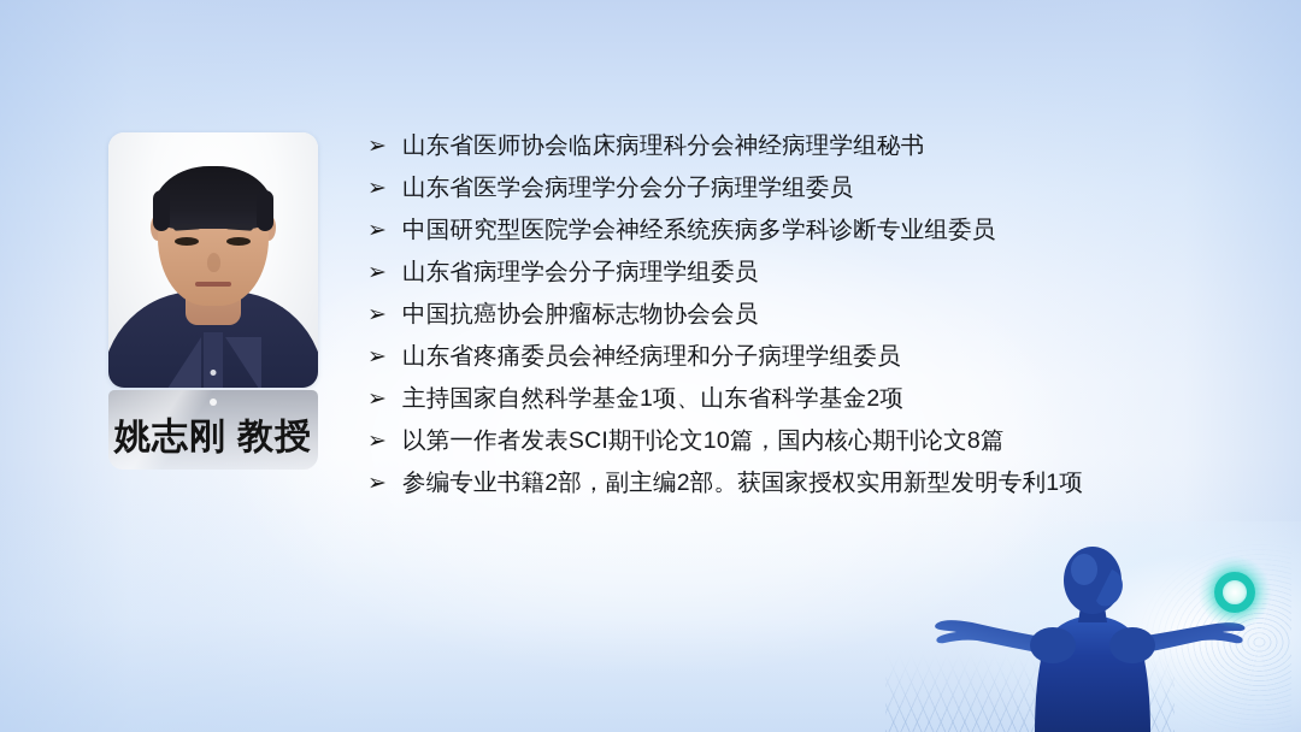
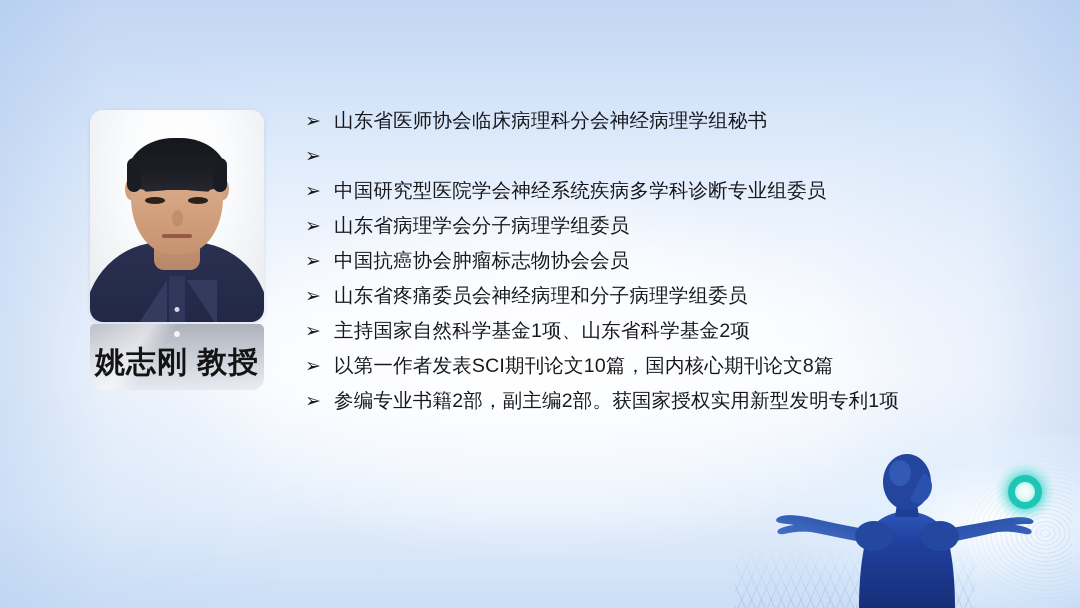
  姚志刚 教授
  ➢
  山东省医师协会临床病理科分会神经病理学组秘书
  ➢
- 山东省医学会病理学分会分子病理学组委员
  ➢
  中国研究型医院学会神经系统疾病多学科诊断专业组委员
  ➢
  山东省病理学会分子病理学组委员
  ➢
  中国抗癌协会肿瘤标志物协会会员
  ➢
  山东省疼痛委员会神经病理和分子病理学组委员
  ➢
  主持国家自然科学基金1项、山东省科学基金2项
  ➢
  以第一作者发表SCI期刊论文10篇，国内核心期刊论文8篇
  ➢
  参编专业书籍2部，副主编2部。获国家授权实用新型发明专利1项
